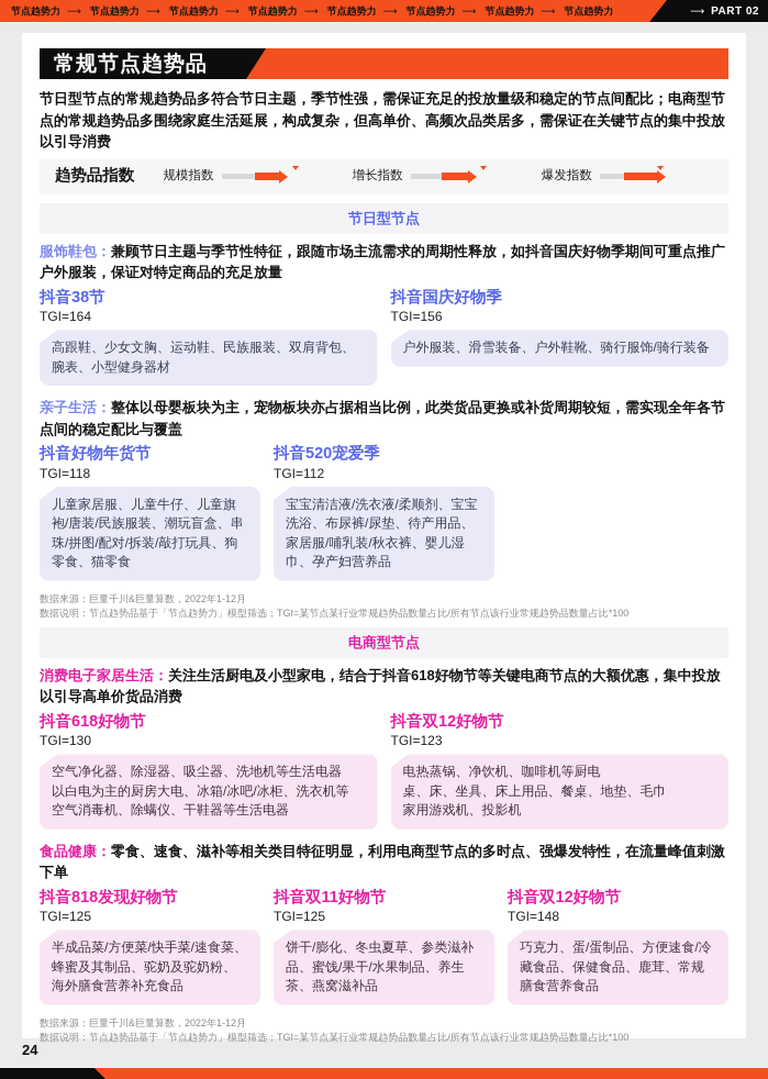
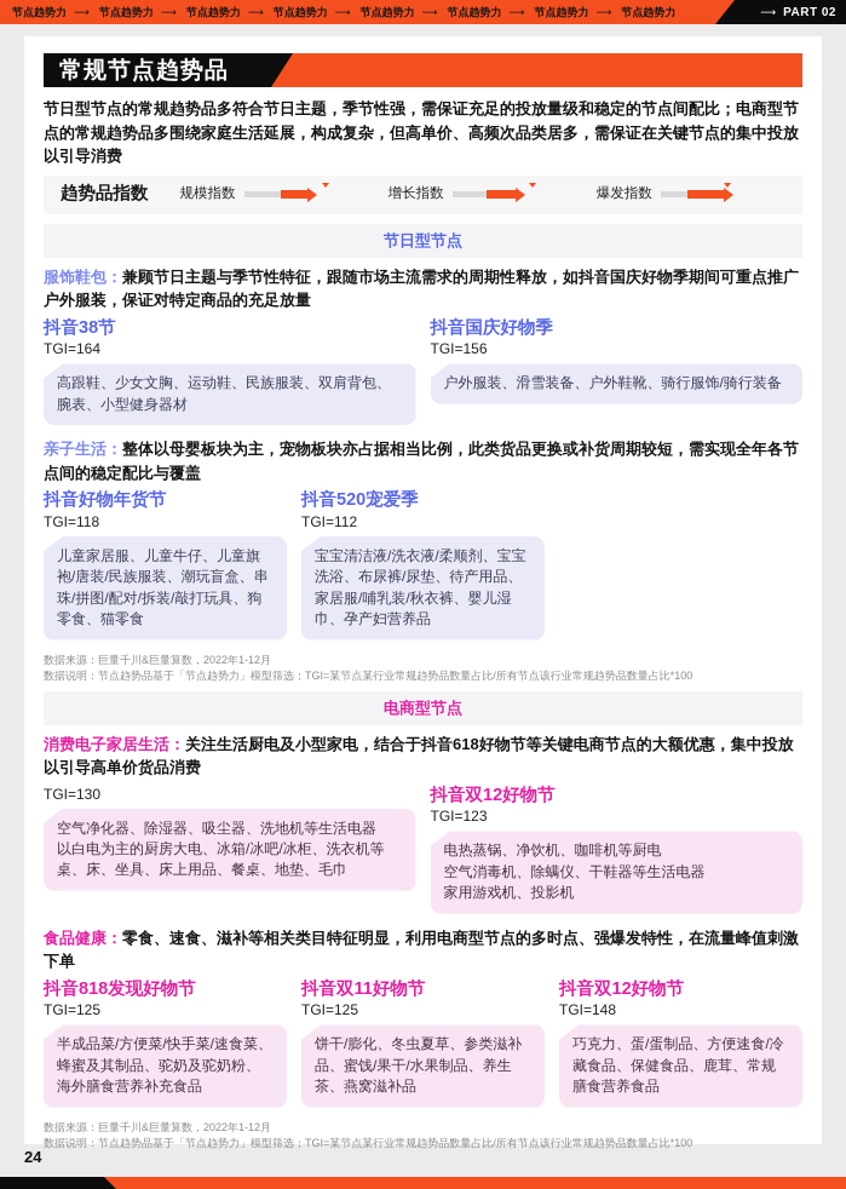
  节点趋势力
  ⟶
  节点趋势力
  ⟶
  节点趋势力
  ⟶
  节点趋势力
  ⟶
  节点趋势力
  ⟶
  节点趋势力
  ⟶
  节点趋势力
  ⟶
  节点趋势力
  ⟶
  PART 02
  常规节点趋势品
  节日型节点的常规趋势品多符合节日主题，季节性强，需保证充足的投放量级和稳定的节点间配比；电商型节点的常规趋势品多围绕家庭生活延展，构成复杂，但高单价、高频次品类居多，需保证在关键节点的集中投放以引导消费
  趋势品指数
  规模指数
  增长指数
  爆发指数
  节日型节点
  服饰鞋包：兼顾节日主题与季节性特征，跟随市场主流需求的周期性释放，如抖音国庆好物季期间可重点推广户外服装，保证对特定商品的充足放量
  抖音38节
  TGI=164
  高跟鞋、少女文胸、运动鞋、民族服装、双肩背包、腕表、小型健身器材
  抖音国庆好物季
  TGI=156
  户外服装、滑雪装备、户外鞋靴、骑行服饰/骑行装备
  亲子生活：整体以母婴板块为主，宠物板块亦占据相当比例，此类货品更换或补货周期较短，需实现全年各节点间的稳定配比与覆盖
  抖音好物年货节
  TGI=118
  儿童家居服、儿童牛仔、儿童旗袍/唐装/民族服装、潮玩盲盒、串珠/拼图/配对/拆装/敲打玩具、狗零食、猫零食
  抖音520宠爱季
  TGI=112
  宝宝清洁液/洗衣液/柔顺剂、宝宝洗浴、布尿裤/尿垫、待产用品、家居服/哺乳装/秋衣裤、婴儿湿巾、孕产妇营养品
  数据来源：巨量千川&巨量算数，2022年1-12月
  数据说明：节点趋势品基于「节点趋势力」模型筛选；TGI=某节点某行业常规趋势品数量占比/所有节点该行业常规趋势品数量占比*100
  电商型节点
  消费电子家居生活：关注生活厨电及小型家电，结合于抖音618好物节等关键电商节点的大额优惠，集中投放以引导高单价货品消费
- 抖音618好物节
  TGI=130
  空气净化器、除湿器、吸尘器、洗地机等生活电器
  以白电为主的厨房大电、冰箱/冰吧/冰柜、洗衣机等
- 空气消毒机、除螨仪、干鞋器等生活电器
+ 桌、床、坐具、床上用品、餐桌、地垫、毛巾
  抖音双12好物节
  TGI=123
  电热蒸锅、净饮机、咖啡机等厨电
- 桌、床、坐具、床上用品、餐桌、地垫、毛巾
+ 空气消毒机、除螨仪、干鞋器等生活电器
  家用游戏机、投影机
  食品健康：零食、速食、滋补等相关类目特征明显，利用电商型节点的多时点、强爆发特性，在流量峰值刺激下单
  抖音818发现好物节
  TGI=125
  半成品菜/方便菜/快手菜/速食菜、蜂蜜及其制品、驼奶及驼奶粉、海外膳食营养补充食品
  抖音双11好物节
  TGI=125
  饼干/膨化、冬虫夏草、参类滋补品、蜜饯/果干/水果制品、养生茶、燕窝滋补品
  抖音双12好物节
  TGI=148
  巧克力、蛋/蛋制品、方便速食/冷藏食品、保健食品、鹿茸、常规膳食营养食品
  数据来源：巨量千川&巨量算数，2022年1-12月
  数据说明：节点趋势品基于「节点趋势力」模型筛选；TGI=某节点某行业常规趋势品数量占比/所有节点该行业常规趋势品数量占比*100
  24
